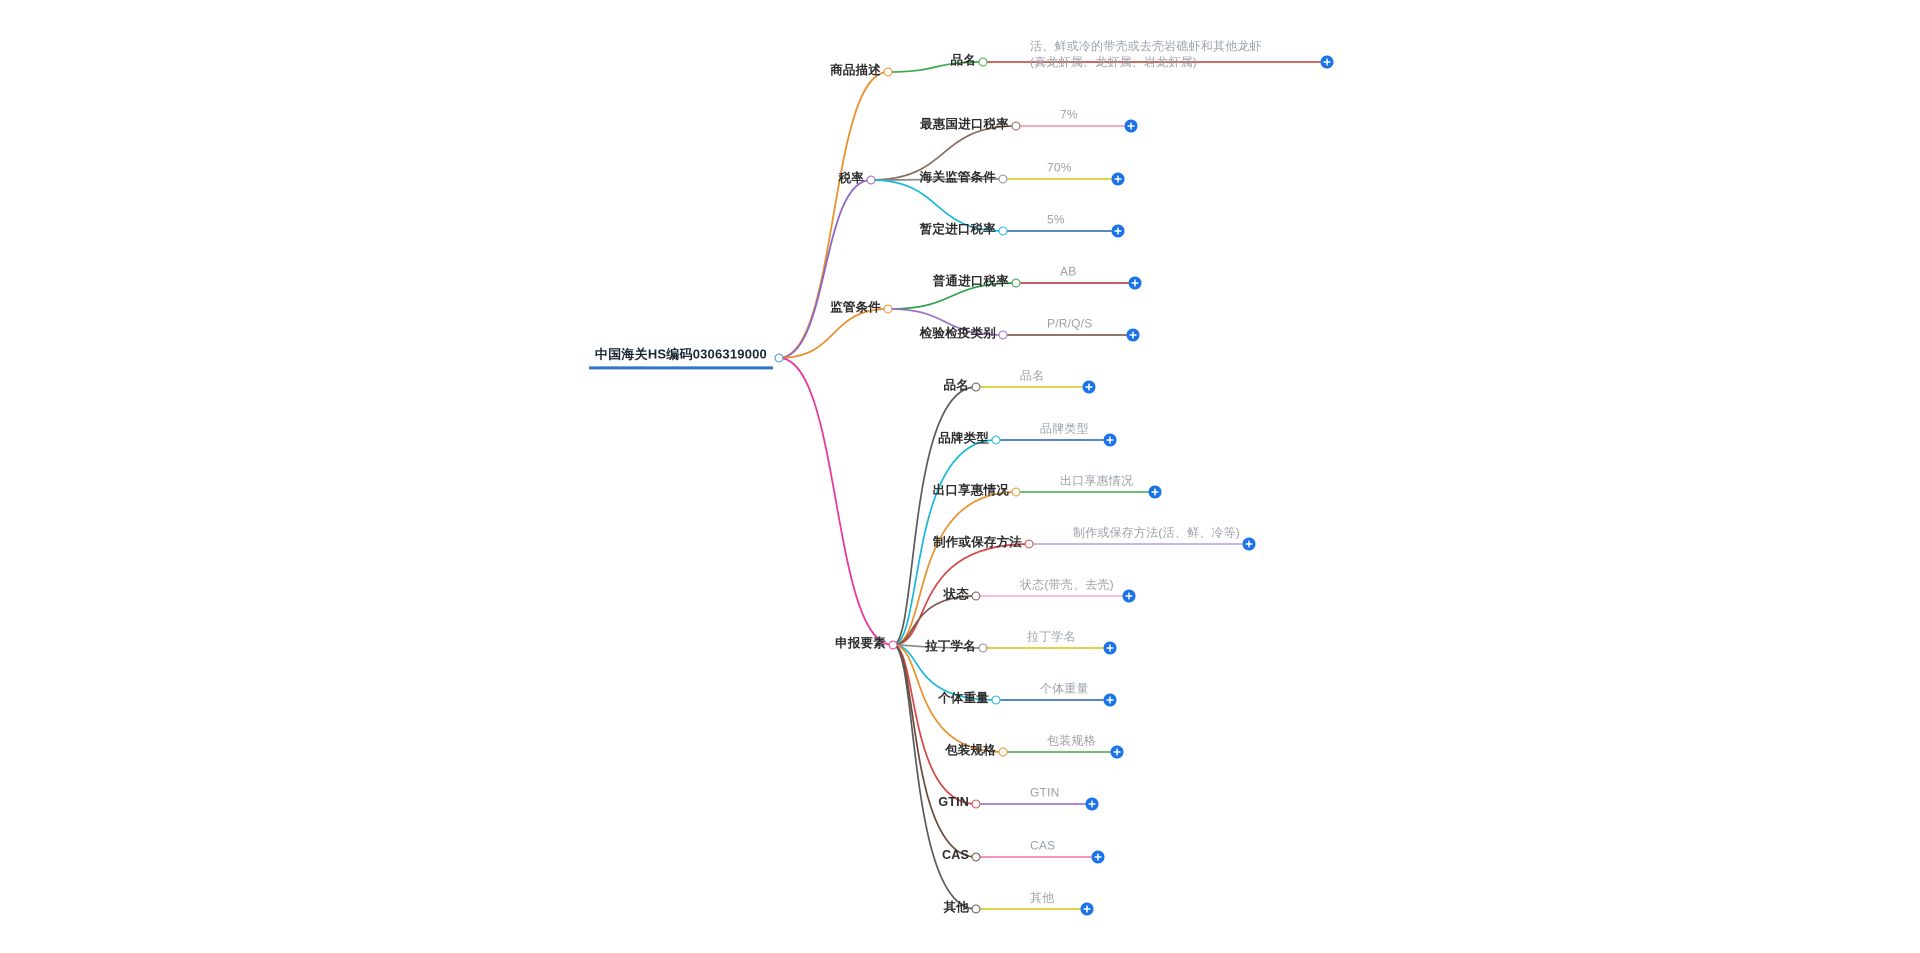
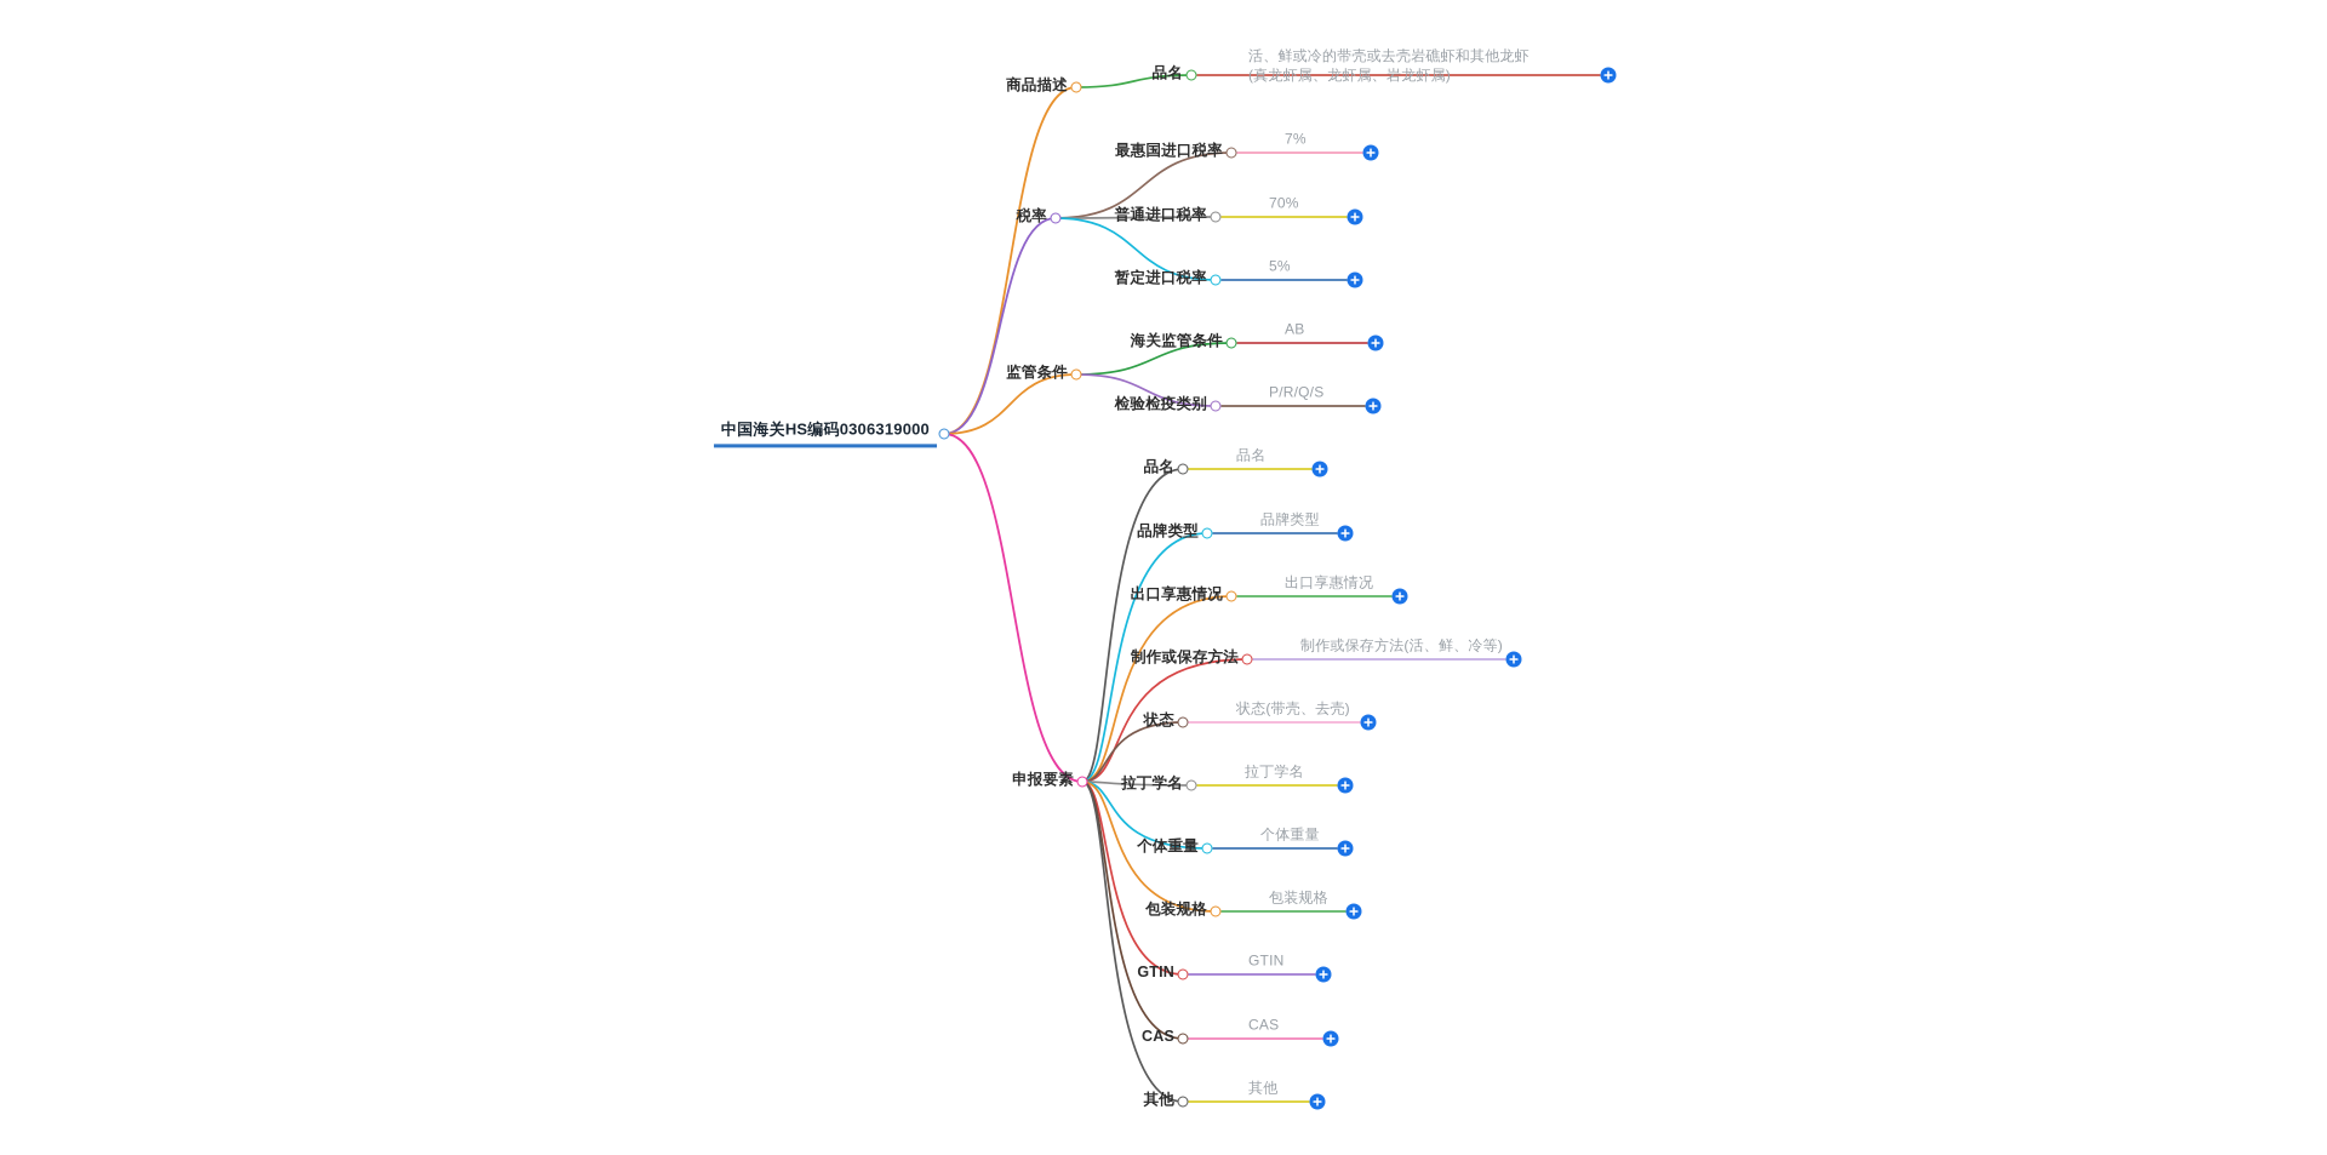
  中国海关HS编码0306319000
  商品描述
  品名
  活、鲜或冷的带壳或去壳岩礁虾和其他龙虾(真龙虾属、龙虾属、岩龙虾属)
  税率
  最惠国进口税率
  7%
- 海关监管条件
+ 普通进口税率
  70%
  暂定进口税率
  5%
  监管条件
- 普通进口税率
+ 海关监管条件
  AB
  检验检疫类别
  P/R/Q/S
  申报要素
  品名
  品名
  品牌类型
  品牌类型
  出口享惠情况
  出口享惠情况
  制作或保存方法
  制作或保存方法(活、鲜、冷等)
  状态
  状态(带壳、去壳)
  拉丁学名
  拉丁学名
  个体重量
  个体重量
  包装规格
  包装规格
  GTIN
  GTIN
  CAS
  CAS
  其他
  其他
